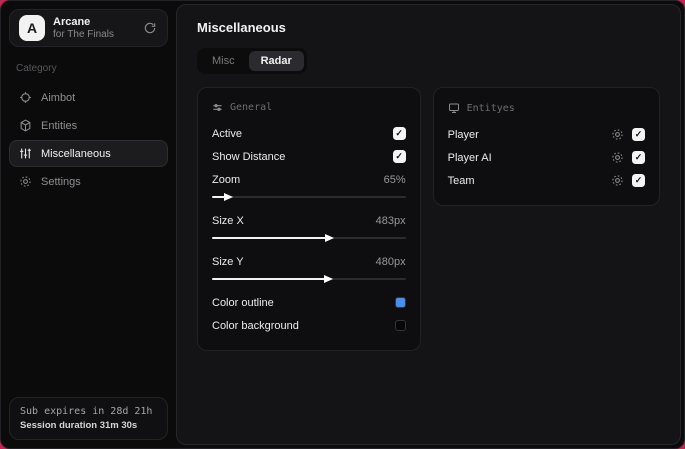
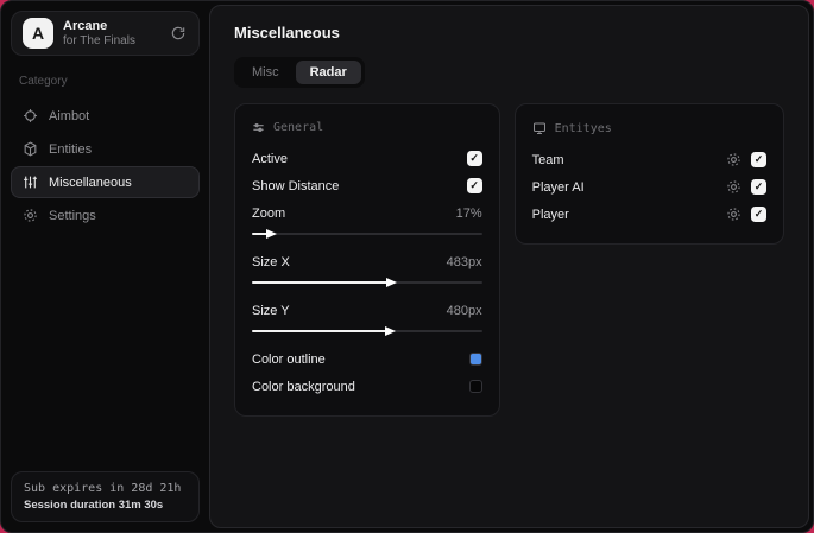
  A
  Arcane
  for The Finals
  Category
  Aimbot
  Entities
  Miscellaneous
  Settings
  Sub expires in 28d 21h
  Session duration 31m 30s
  Miscellaneous
  Misc
  Radar
  General
  Active
  ✓
  Show Distance
  ✓
  Zoom
- 65%
+ 17%
  Size X
  483px
  Size Y
  480px
  Color outline
  Color background
  Entityes
- Player
+ Team
  ✓
  Player AI
  ✓
- Team
+ Player
  ✓
